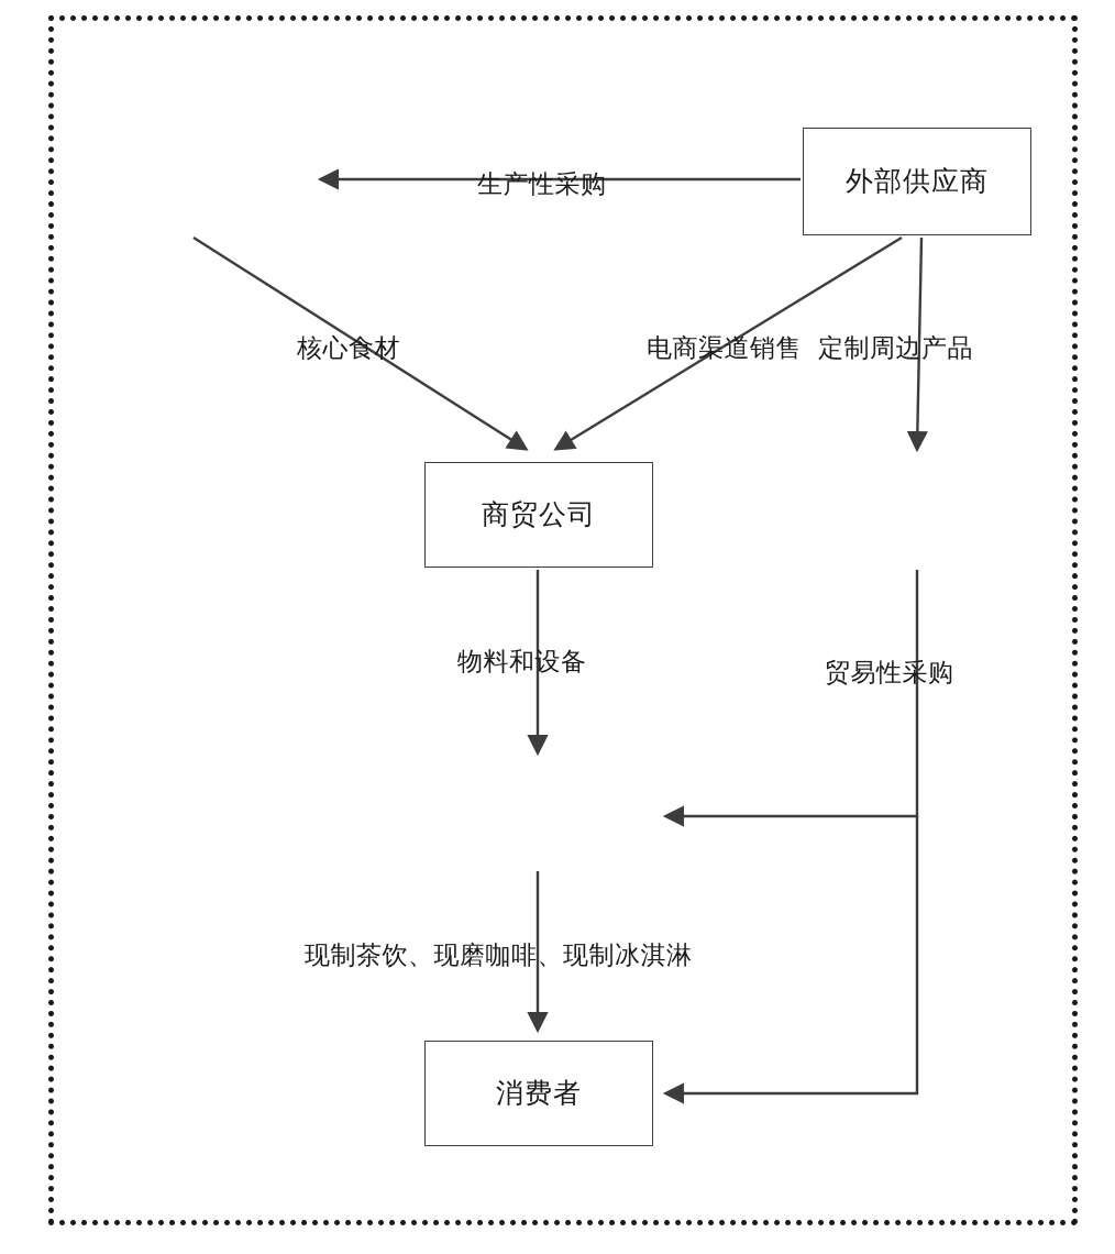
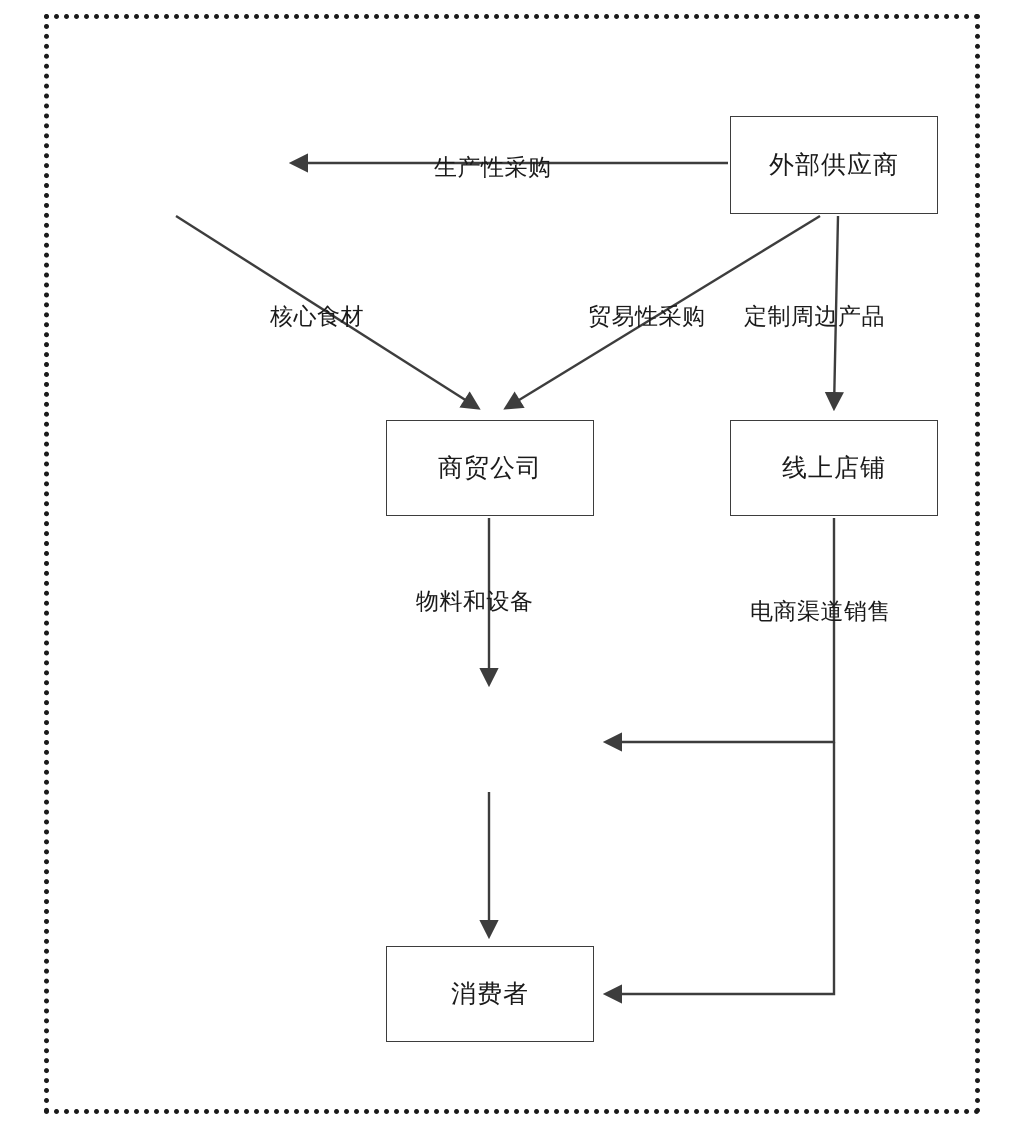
  外部供应商
  商贸公司
+ 线上店铺
  消费者
  生产性采购
  核心食材
- 电商渠道销售
+ 贸易性采购
  定制周边产品
  物料和设备
- 贸易性采购
+ 电商渠道销售
- 现制茶饮、现磨咖啡、现制冰淇淋
